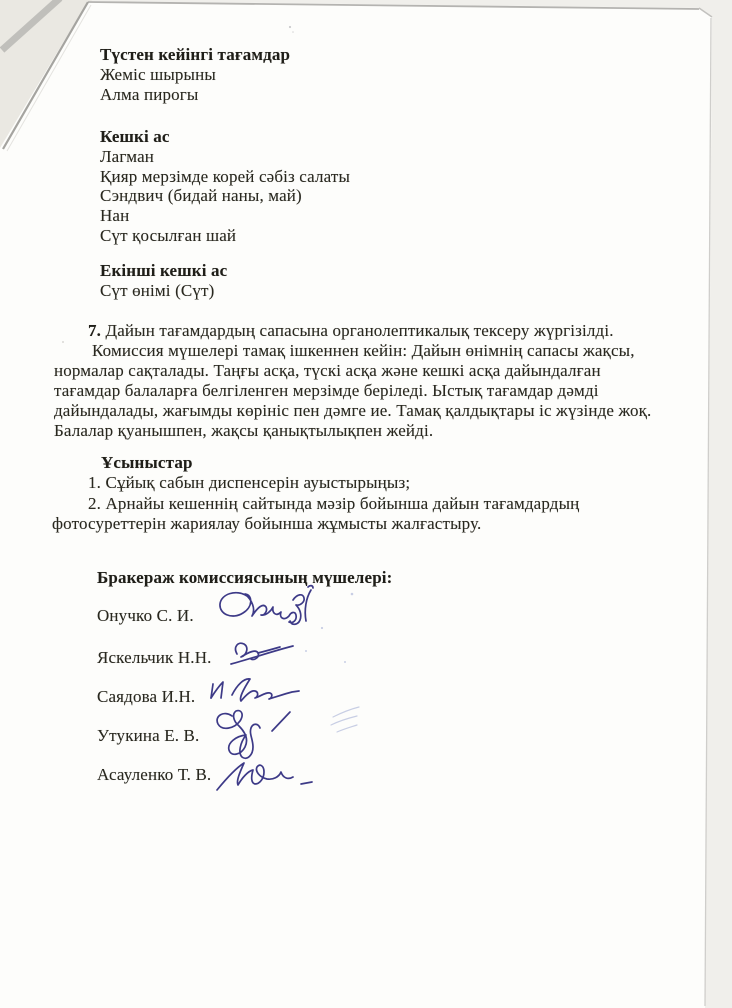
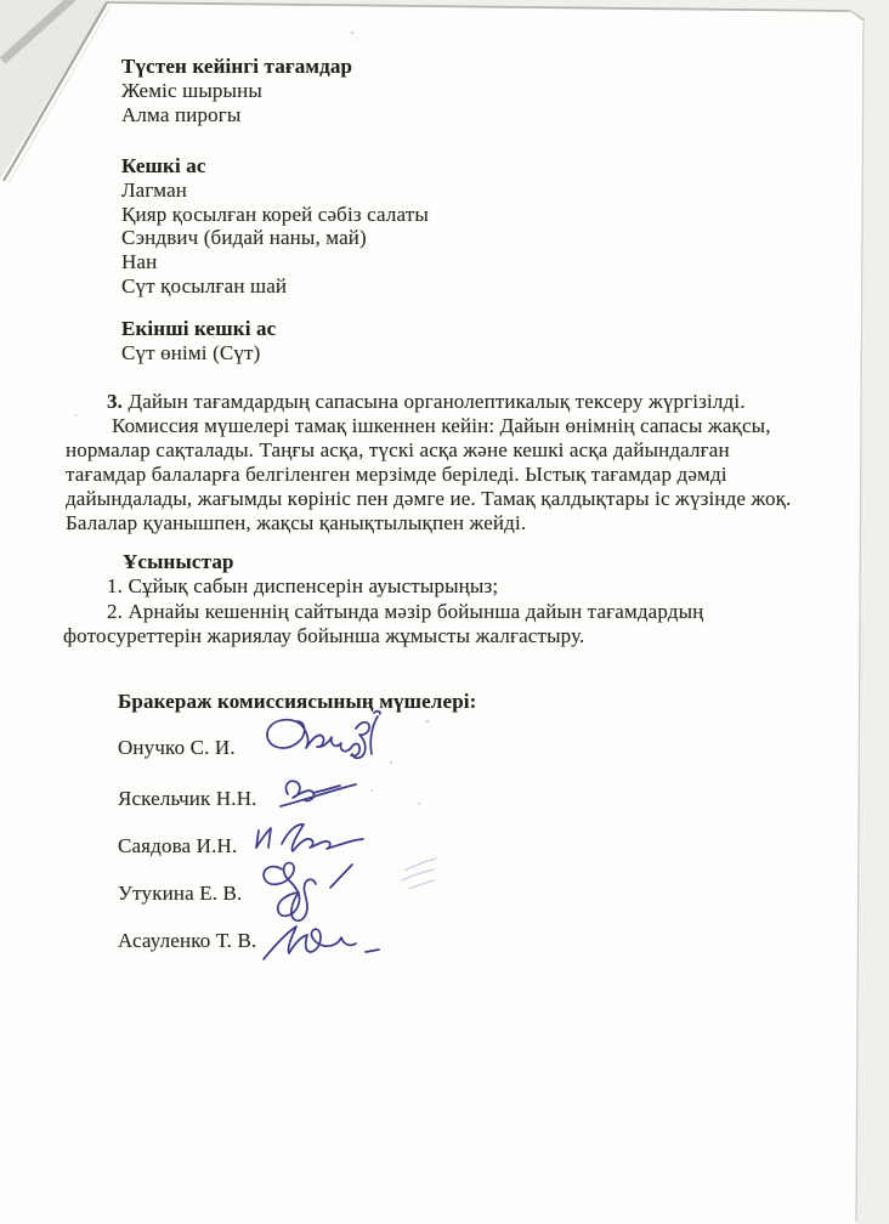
  Түстен кейінгі тағамдар
  Жеміс шырыны
  Алма пирогы
  Кешкі ас
  Лагман
- Қияр мерзімде корей сәбіз салаты
+ Қияр қосылған корей сәбіз салаты
  Сэндвич (бидай наны, май)
  Нан
  Сүт қосылған шай
  Екінші кешкі ас
  Сүт өнімі (Сүт)
- 7. Дайын тағамдардың сапасына органолептикалық тексеру жүргізілді.
+ 3. Дайын тағамдардың сапасына органолептикалық тексеру жүргізілді.
  Комиссия мүшелері тамақ ішкеннен кейін: Дайын өнімнің сапасы жақсы,
  нормалар сақталады. Таңғы асқа, түскі асқа және кешкі асқа дайындалған
  тағамдар балаларға белгіленген мерзімде беріледі. Ыстық тағамдар дәмді
  дайындалады, жағымды көрініс пен дәмге ие. Тамақ қалдықтары іс жүзінде жоқ.
  Балалар қуанышпен, жақсы қанықтылықпен жейді.
  Ұсыныстар
  1. Сұйық сабын диспенсерін ауыстырыңыз;
  2. Арнайы кешеннің сайтында мәзір бойынша дайын тағамдардың
  фотосуреттерін жариялау бойынша жұмысты жалғастыру.
  Бракераж комиссиясының мүшелері:
  Онучко С. И.
  Яскельчик Н.Н.
  Саядова И.Н.
  Утукина Е. В.
  Асауленко Т. В.
